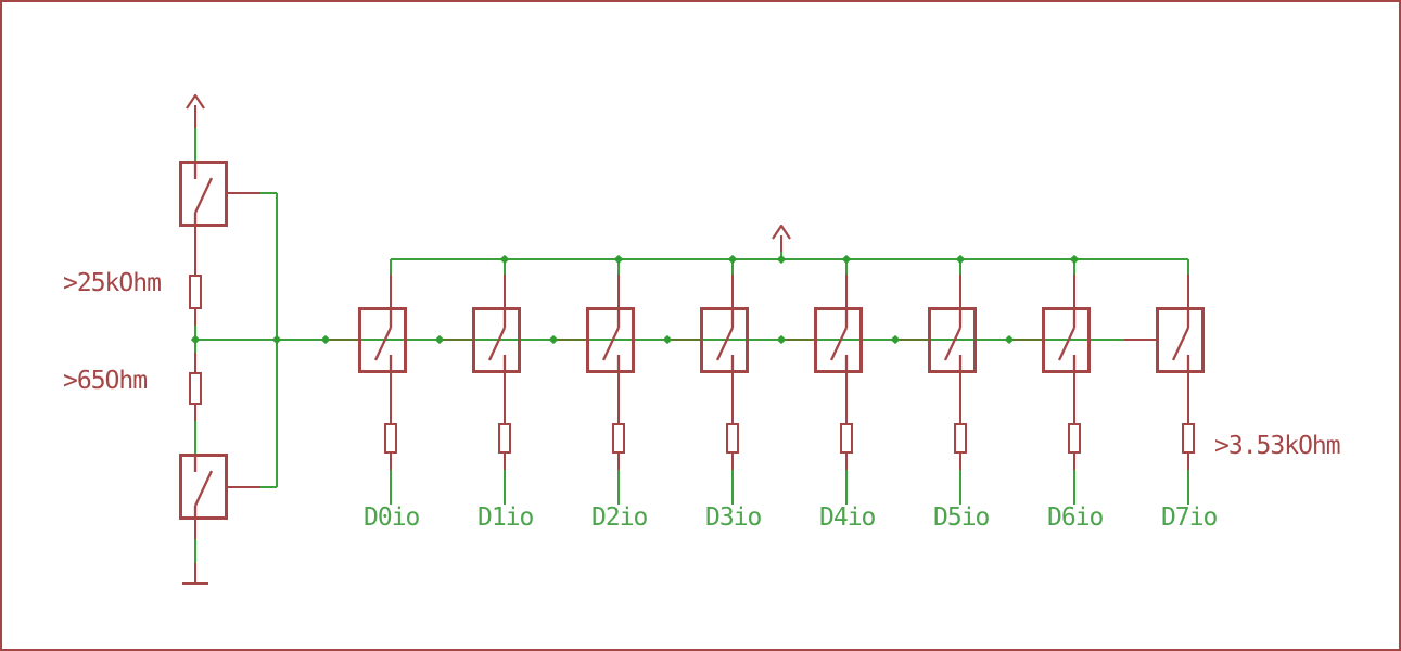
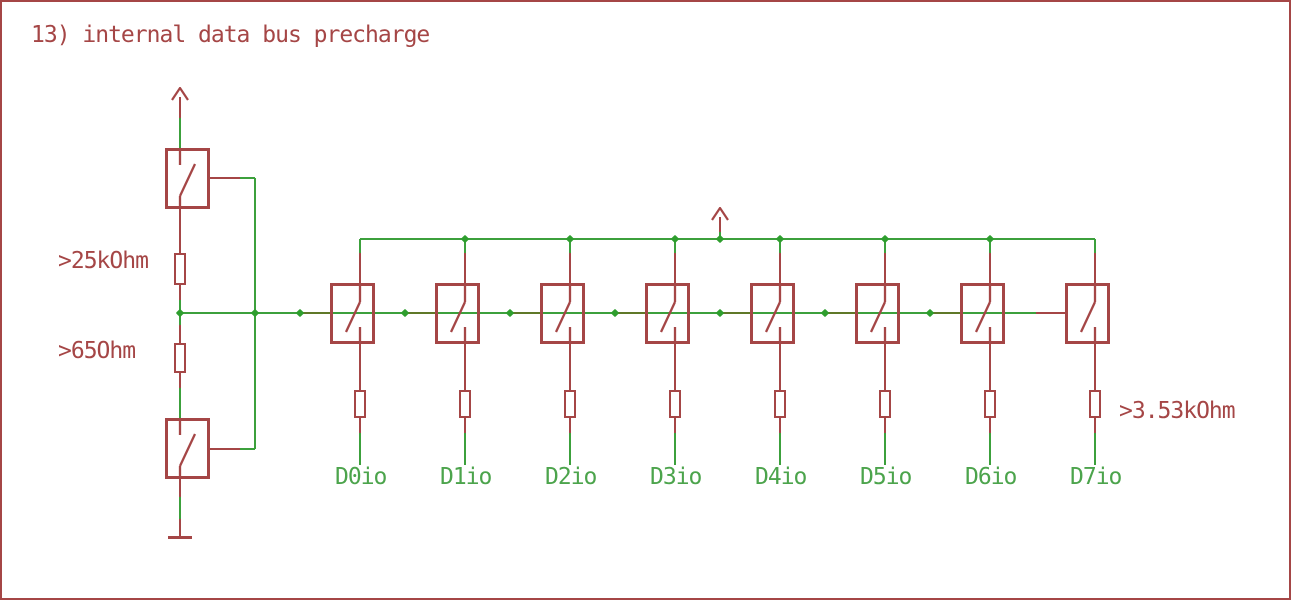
+ 13) internal data bus precharge
  D0io
  D1io
  D2io
  D3io
  D4io
  D5io
  D6io
  D7io
  >25kOhm
  >65Ohm
  >3.53kOhm
